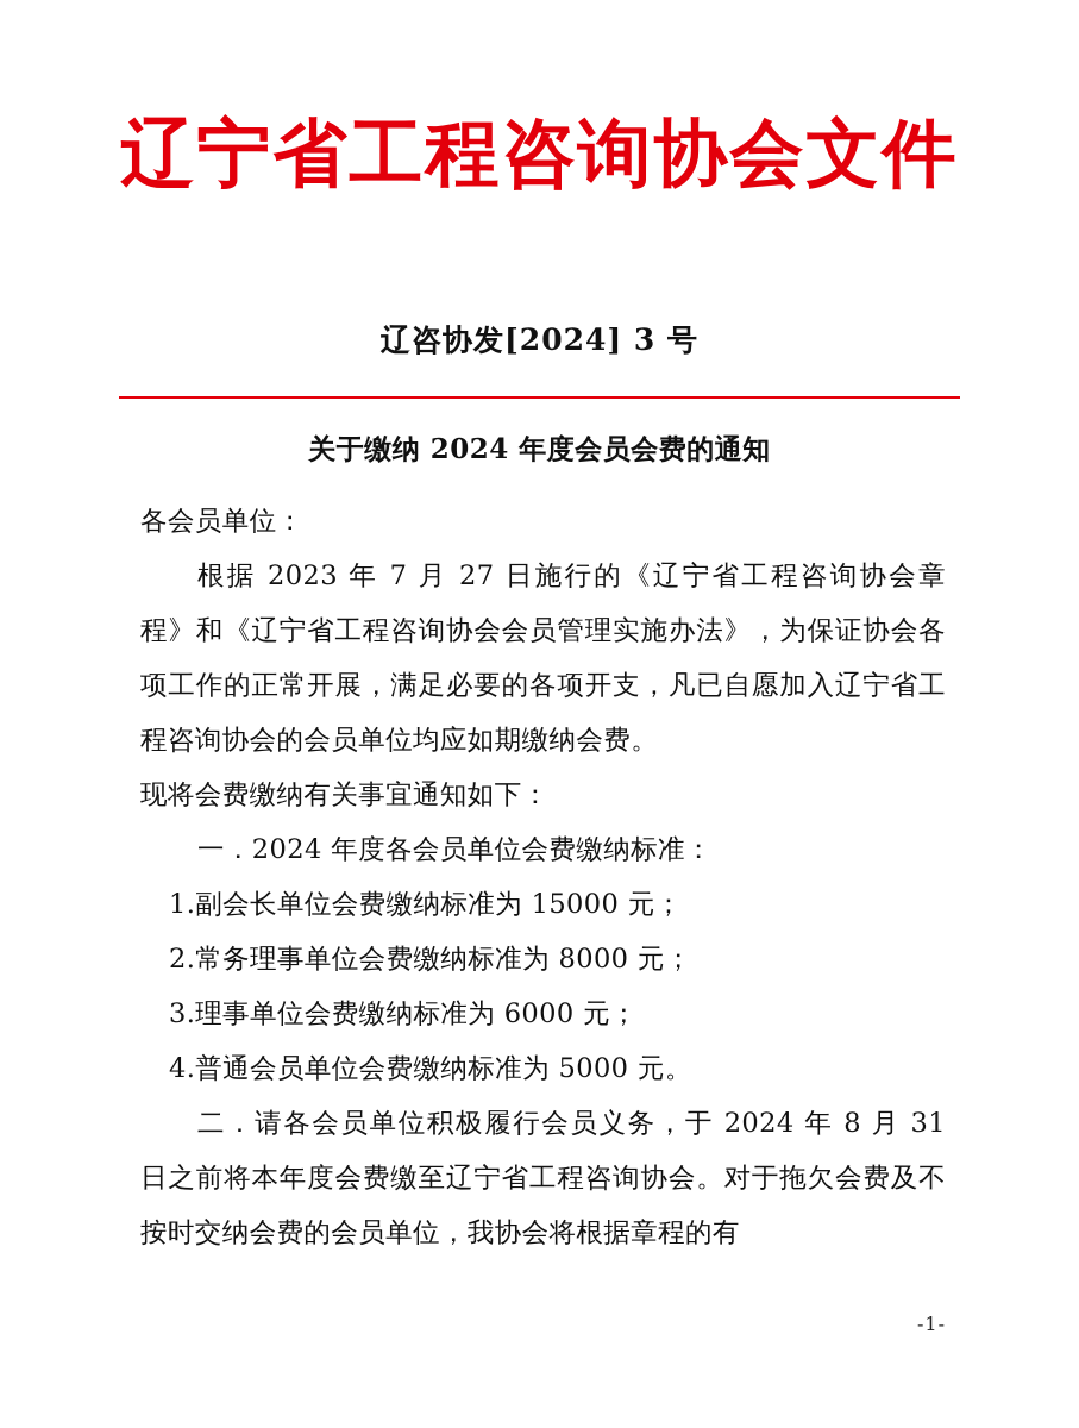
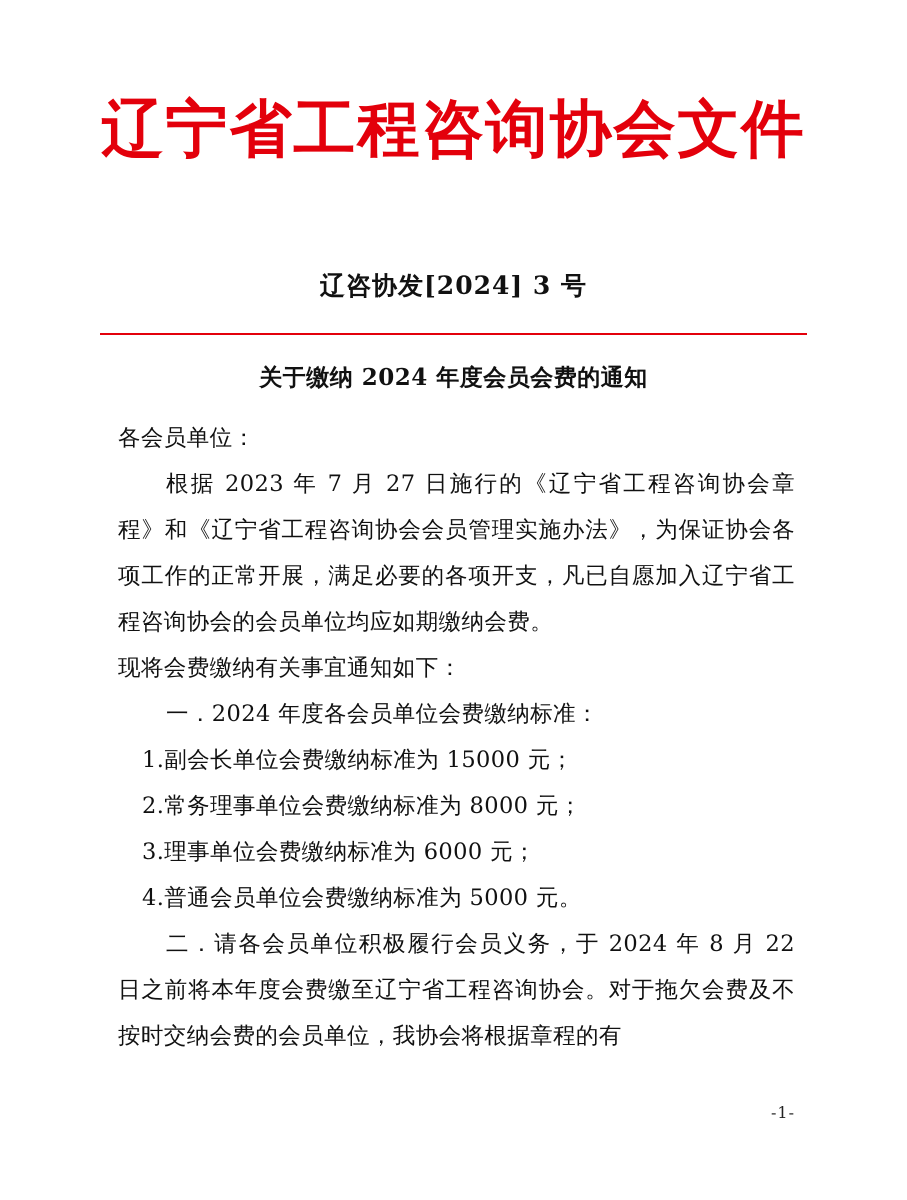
  辽宁省工程咨询协会文件
  辽咨协发[2024] 3 号
  关于缴纳 2024 年度会员会费的通知
  各会员单位：
  根据 2023 年 7 月 27 日施行的《辽宁省工程咨询协会章程》和《辽宁省工程咨询协会会员管理实施办法》，为保证协会各项工作的正常开展，满足必要的各项开支，凡已自愿加入辽宁省工程咨询协会的会员单位均应如期缴纳会费。
  现将会费缴纳有关事宜通知如下：
  一．2024 年度各会员单位会费缴纳标准：
  1.副会长单位会费缴纳标准为 15000 元；
  2.常务理事单位会费缴纳标准为 8000 元；
  3.理事单位会费缴纳标准为 6000 元；
  4.普通会员单位会费缴纳标准为 5000 元。
- 二．请各会员单位积极履行会员义务，于 2024 年 8 月 31 日之前将本年度会费缴至辽宁省工程咨询协会。对于拖欠会费及不按时交纳会费的会员单位，我协会将根据章程的有
+ 二．请各会员单位积极履行会员义务，于 2024 年 8 月 22 日之前将本年度会费缴至辽宁省工程咨询协会。对于拖欠会费及不按时交纳会费的会员单位，我协会将根据章程的有
  -1-
